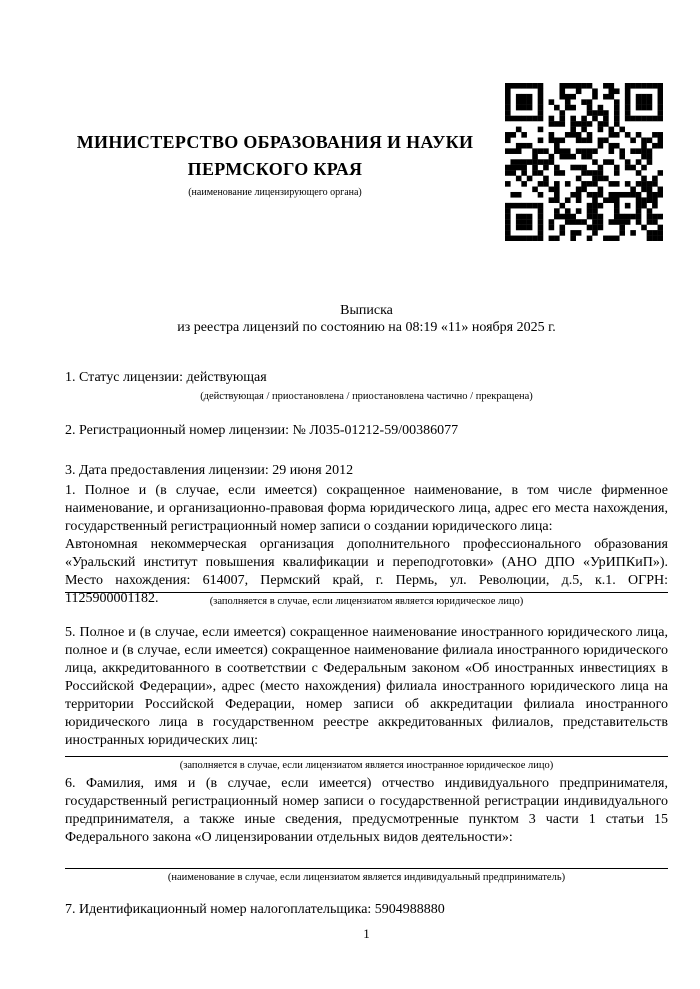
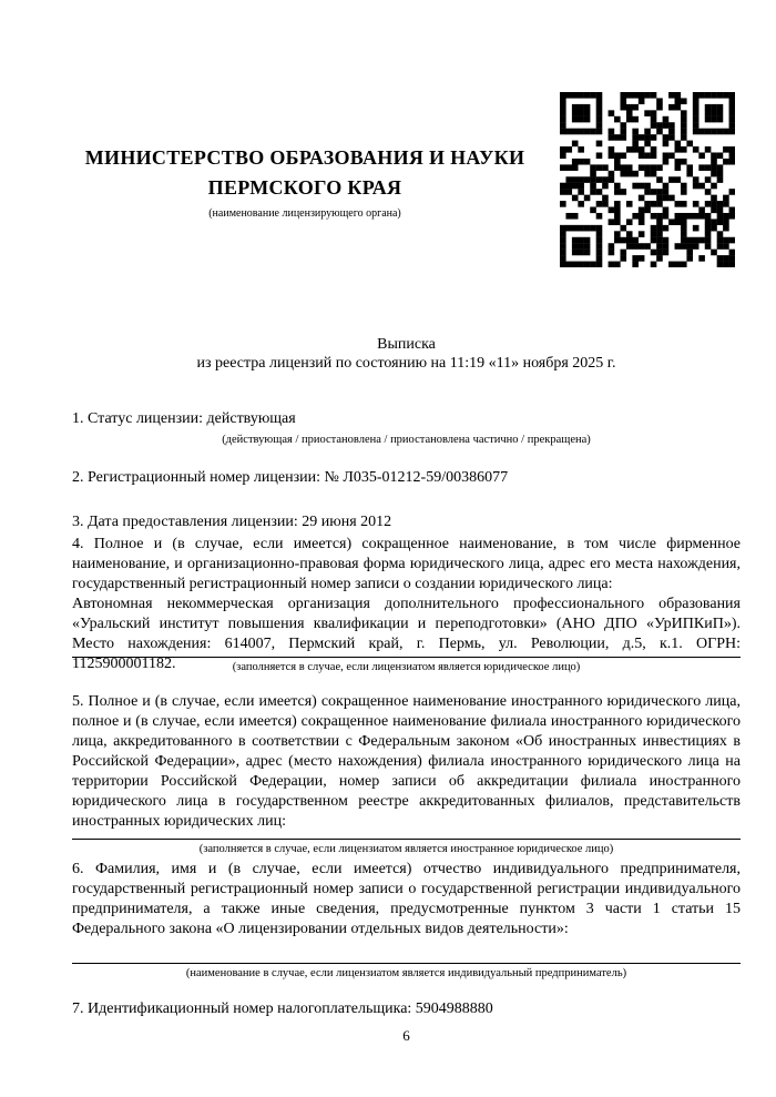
  МИНИСТЕРСТВО ОБРАЗОВАНИЯ И НАУКИ
  ПЕРМСКОГО КРАЯ
  (наименование лицензирующего органа)
  Выписка
- из реестра лицензий по состоянию на 08:19 «11» ноября 2025 г.
+ из реестра лицензий по состоянию на 11:19 «11» ноября 2025 г.
  1. Статус лицензии: действующая
  (действующая / приостановлена / приостановлена частично / прекращена)
  2. Регистрационный номер лицензии: № Л035-01212-59/00386077
  3. Дата предоставления лицензии: 29 июня 2012
- 1. Полное и (в случае, если имеется) сокращенное наименование, в том числе фирменное наименование, и организационно-правовая форма юридического лица, адрес его места нахождения, государственный регистрационный номер записи о создании юридического лица:
+ 4. Полное и (в случае, если имеется) сокращенное наименование, в том числе фирменное наименование, и организационно-правовая форма юридического лица, адрес его места нахождения, государственный регистрационный номер записи о создании юридического лица:
  Автономная некоммерческая организация дополнительного профессионального образования «Уральский институт повышения квалификации и переподготовки» (АНО ДПО «УрИПКиП»). Место нахождения: 614007, Пермский край, г. Пермь, ул. Революции, д.5, к.1. ОГРН: 1125900001182.
  (заполняется в случае, если лицензиатом является юридическое лицо)
  5. Полное и (в случае, если имеется) сокращенное наименование иностранного юридического лица, полное и (в случае, если имеется) сокращенное наименование филиала иностранного юридического лица, аккредитованного в соответствии с Федеральным законом «Об иностранных инвестициях в Российской Федерации», адрес (место нахождения) филиала иностранного юридического лица на территории Российской Федерации, номер записи об аккредитации филиала иностранного юридического лица в государственном реестре аккредитованных филиалов, представительств иностранных юридических лиц:
  (заполняется в случае, если лицензиатом является иностранное юридическое лицо)
  6. Фамилия, имя и (в случае, если имеется) отчество индивидуального предпринимателя, государственный регистрационный номер записи о государственной регистрации индивидуального предпринимателя, а также иные сведения, предусмотренные пунктом 3 части 1 статьи 15 Федерального закона «О лицензировании отдельных видов деятельности»:
  (наименование в случае, если лицензиатом является индивидуальный предприниматель)
  7. Идентификационный номер налогоплательщика: 5904988880
- 1
+ 6
